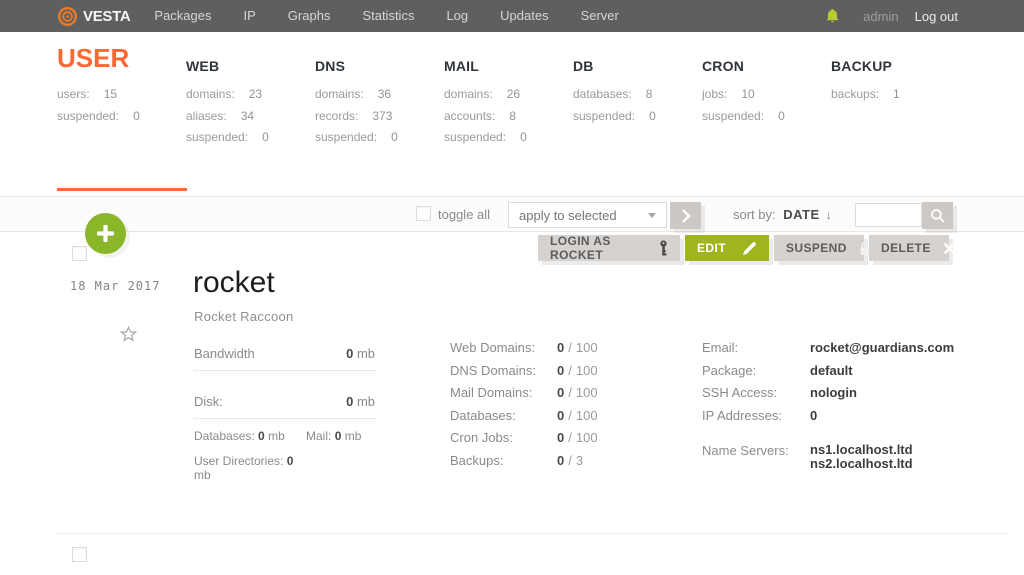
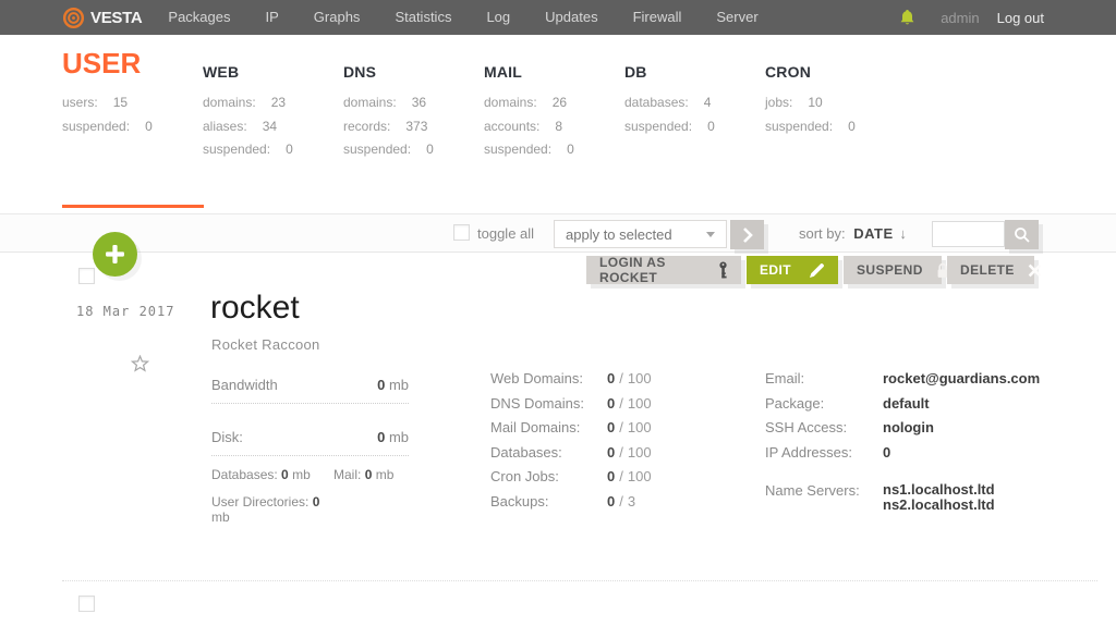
  VESTA
  Packages
  IP
  Graphs
  Statistics
  Log
  Updates
+ Firewall
  Server
  admin
  Log out
  USER
  users: 15
  suspended: 0
  WEB
  domains: 23
  aliases: 34
  suspended: 0
  DNS
  domains: 36
  records: 373
  suspended: 0
  MAIL
  domains: 26
  accounts: 8
  suspended: 0
  DB
- databases: 8
+ databases: 4
  suspended: 0
  CRON
  jobs: 10
  suspended: 0
- BACKUP
- backups: 1
  toggle all
  apply to selected
  sort by: DATE ↓
  18 Mar 2017
  rocket
  Rocket Raccoon
  LOGIN AS ROCKET
  EDIT
  SUSPEND
  DELETE
  Bandwidth
  0 mb
  Disk:
  0 mb
  Databases: 0 mb
  Mail: 0 mb
  User Directories: 0 mb
  Web Domains:
  0
  /
  100
  DNS Domains:
  0
  /
  100
  Mail Domains:
  0
  /
  100
  Databases:
  0
  /
  100
  Cron Jobs:
  0
  /
  100
  Backups:
  0
  /
  3
  Email:
  rocket@guardians.com
  Package:
  default
  SSH Access:
  nologin
  IP Addresses:
  0
  Name Servers:
  ns1.localhost.ltd
  ns2.localhost.ltd
